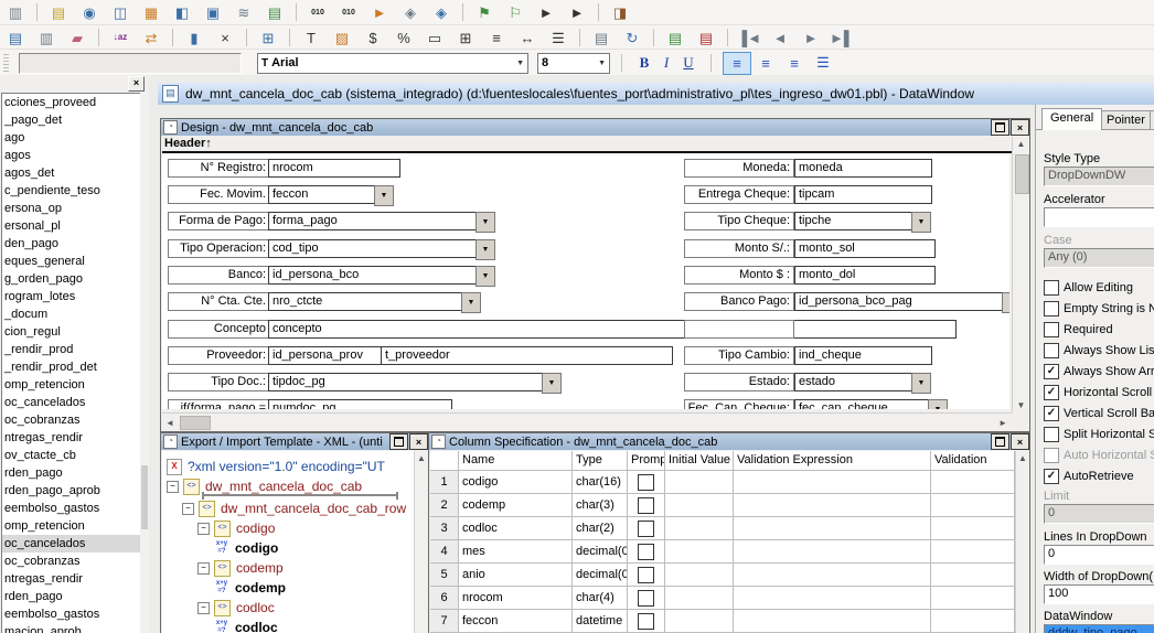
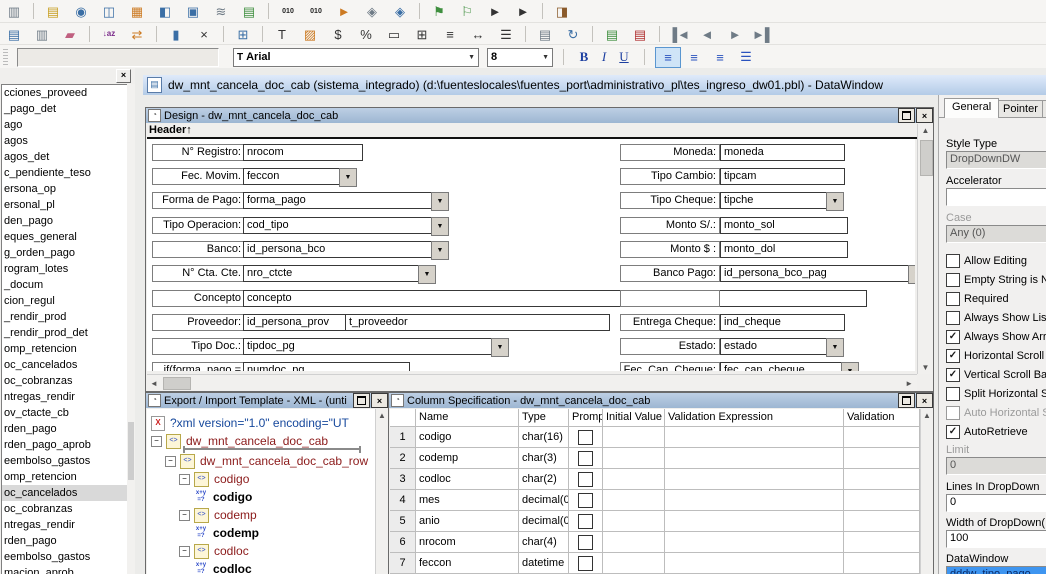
  ▥
  ▤
  ◉
  ◫
  ▦
  ◧
  ▣
  ≋
  ▤
  ►
  ◈
  ◈
  ⚑
  ⚐
  ►
  ►
  ◨
  ▤
  ▥
  ▰
  ↓az
  ⇄
  ▮
  ×
  ⊞
  T
  ▨
  $
  %
  ▭
  ⊞
  ≡
  ↔
  ☰
  ▤
  ↻
  ▤
  ▤
  ▐◄
  ◄
  ►
  ►▌
  T
  Arial
  8
  B
  I
  U
  ≡
  ≡
  ≡
  ☰
  ×
  cciones_proveed
  _pago_det
  ago
  agos
  agos_det
  c_pendiente_teso
  ersona_op
  ersonal_pl
  den_pago
  eques_general
  g_orden_pago
  rogram_lotes
  _docum
  cion_regul
  _rendir_prod
  _rendir_prod_det
  omp_retencion
  oc_cancelados
  oc_cobranzas
  ntregas_rendir
  ov_ctacte_cb
  rden_pago
  rden_pago_aprob
  eembolso_gastos
  omp_retencion
  oc_cancelados
  oc_cobranzas
  ntregas_rendir
  rden_pago
  eembolso_gastos
  macion_aprob
  ▤
  dw_mnt_cancela_doc_cab (sistema_integrado) (d:\fuenteslocales\fuentes_port\administrativo_pl\tes_ingreso_dw01.pbl) - DataWindow
  ◔
  Design - dw_mnt_cancela_doc_cab
  ×
  Header↑
  N° Registro:
  nrocom
  Fec. Movim.
  feccon
  Forma de Pago:
  forma_pago
  Tipo Operacion:
  cod_tipo
  Banco:
  id_persona_bco
  N° Cta. Cte.
  nro_ctcte
  Concepto
  concepto
  Proveedor:
  id_persona_prov
  t_proveedor
  Tipo Doc.:
  tipdoc_pg
  if(forma_pago =
  numdoc_pg
  Moneda:
  moneda
- Entrega Cheque:
+ Tipo Cambio:
  tipcam
  Tipo Cheque:
  tipche
  Monto S/.:
  monto_sol
  Monto $ :
  monto_dol
  Banco Pago:
  id_persona_bco_pag
- Tipo Cambio:
+ Entrega Cheque:
  ind_cheque
  Estado:
  estado
  Fec. Can. Cheque:
  fec_can_cheque
  ▲
  ▼
  ◄
  ►
  ◔
  Export / Import Template - XML - (unti
  ×
  X
  ?xml version="1.0" encoding="UT
  −
  dw_mnt_cancela_doc_cab
  −
  dw_mnt_cancela_doc_cab_row
  −
  codigo
  codigo
  −
  codemp
  codemp
  −
  codloc
  codloc
  ▲
  ◔
  Column Specification - dw_mnt_cancela_doc_cab
  ×
  Name
  Type
  Promp
  Initial Value
  Validation Expression
  Validation
  1
  codigo
  char(16)
  2
  codemp
  char(3)
  3
  codloc
  char(2)
  4
  mes
  decimal(0
  5
  anio
  decimal(0
  6
  nrocom
  char(4)
  7
  feccon
  datetime
  ▲
  General
  Pointer
  Style Type
  DropDownDW
  Accelerator
  Case
  Any (0)
  Allow Editing
  Empty String is N
  Required
  Always Show Lis
  ✓
  Always Show Arr
  ✓
  Horizontal Scroll
  ✓
  Vertical Scroll Ba
  Split Horizontal S
  Auto Horizontal
  ✓
  AutoRetrieve
  Limit
  0
  Lines In DropDown
  0
  Width of DropDown(
  100
  DataWindow
